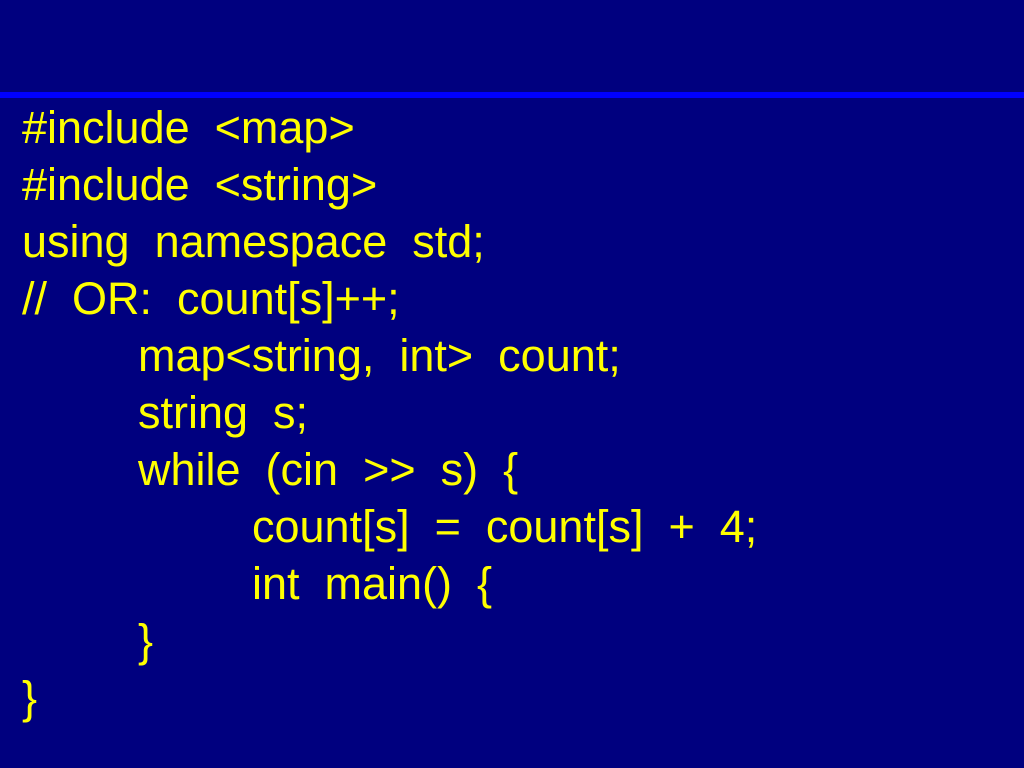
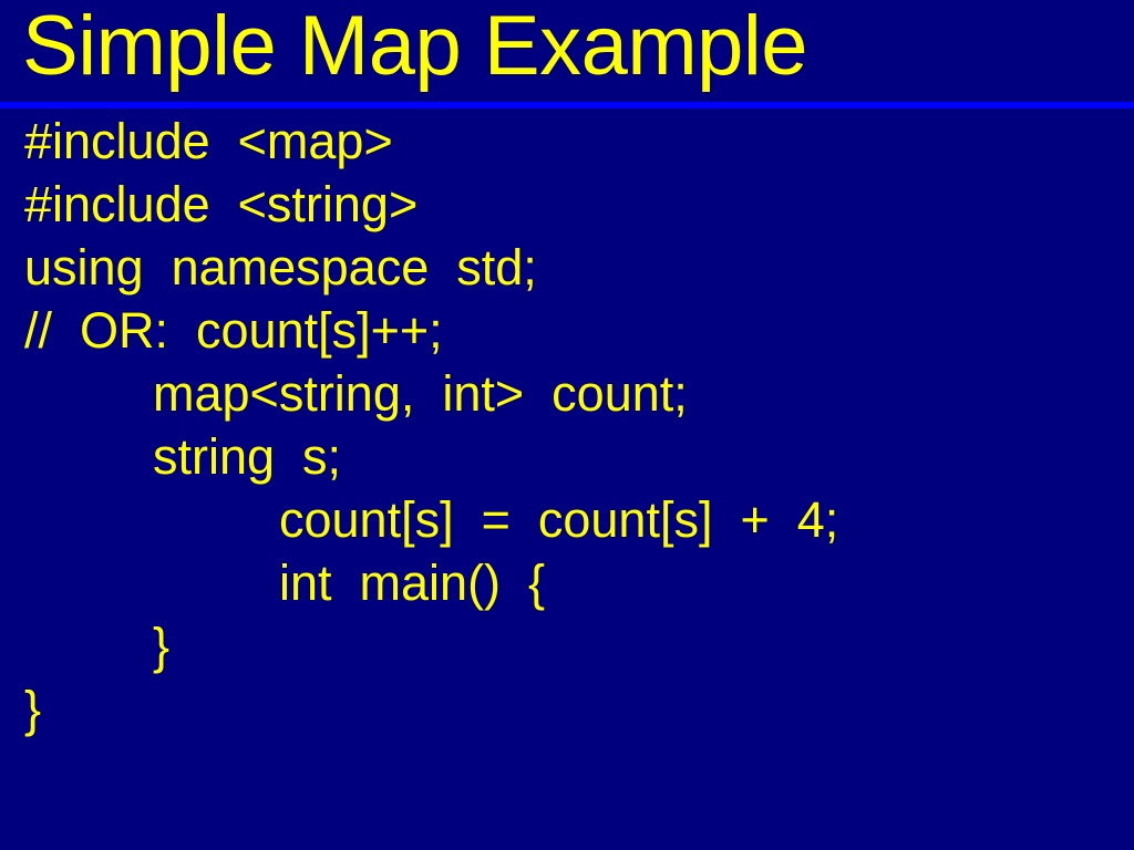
+ Simple Map Example
  #include <map>
  #include <string>
  using namespace std;
  // OR: count[s]++;
  map<string, int> count;
  string s;
- while (cin >> s) {
  count[s] = count[s] + 4;
  int main() {
  }
  }
